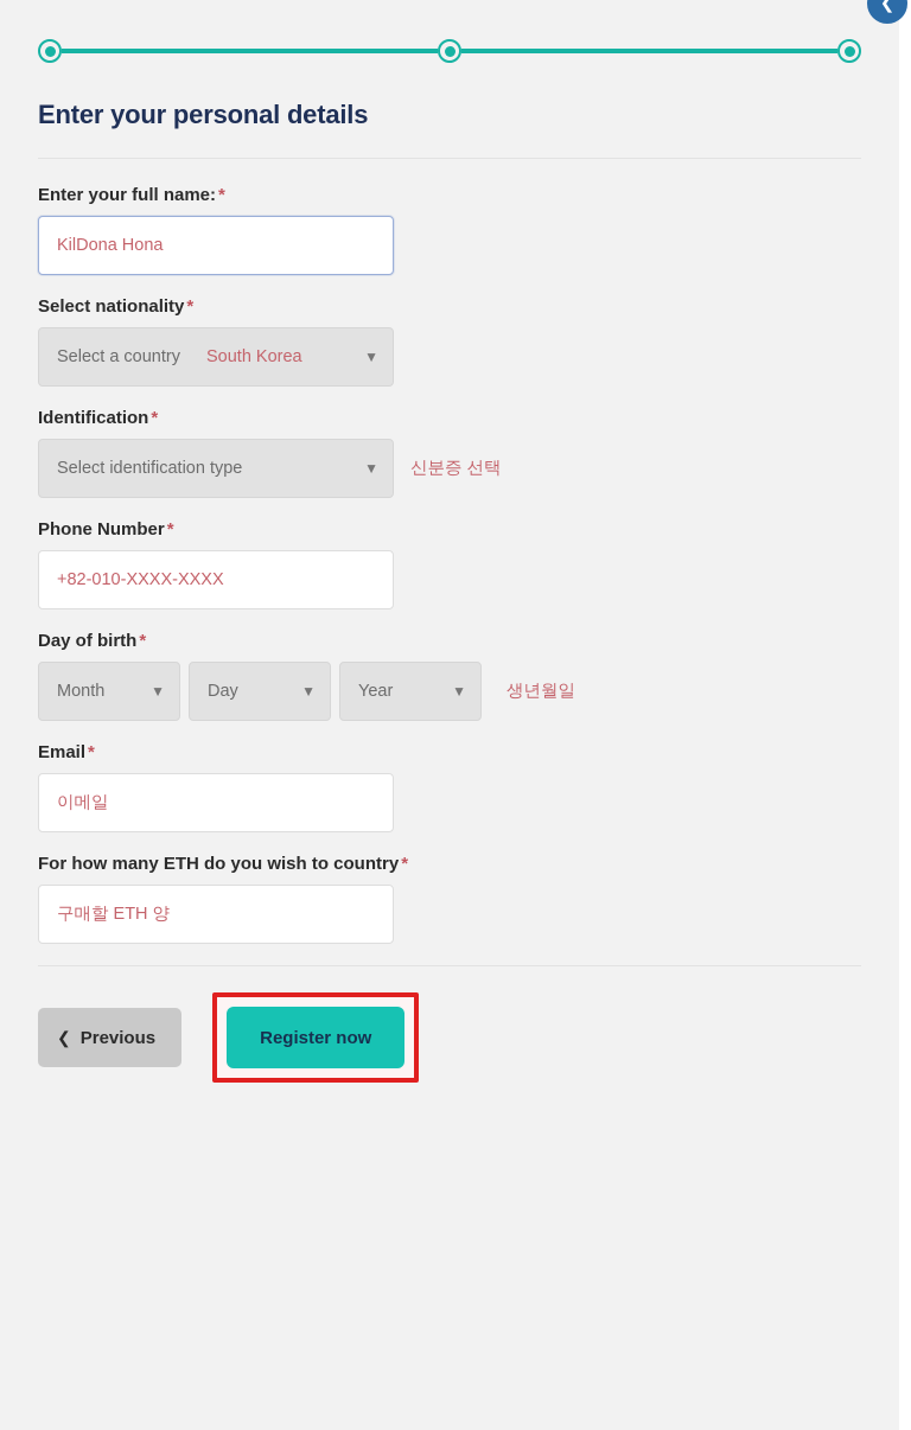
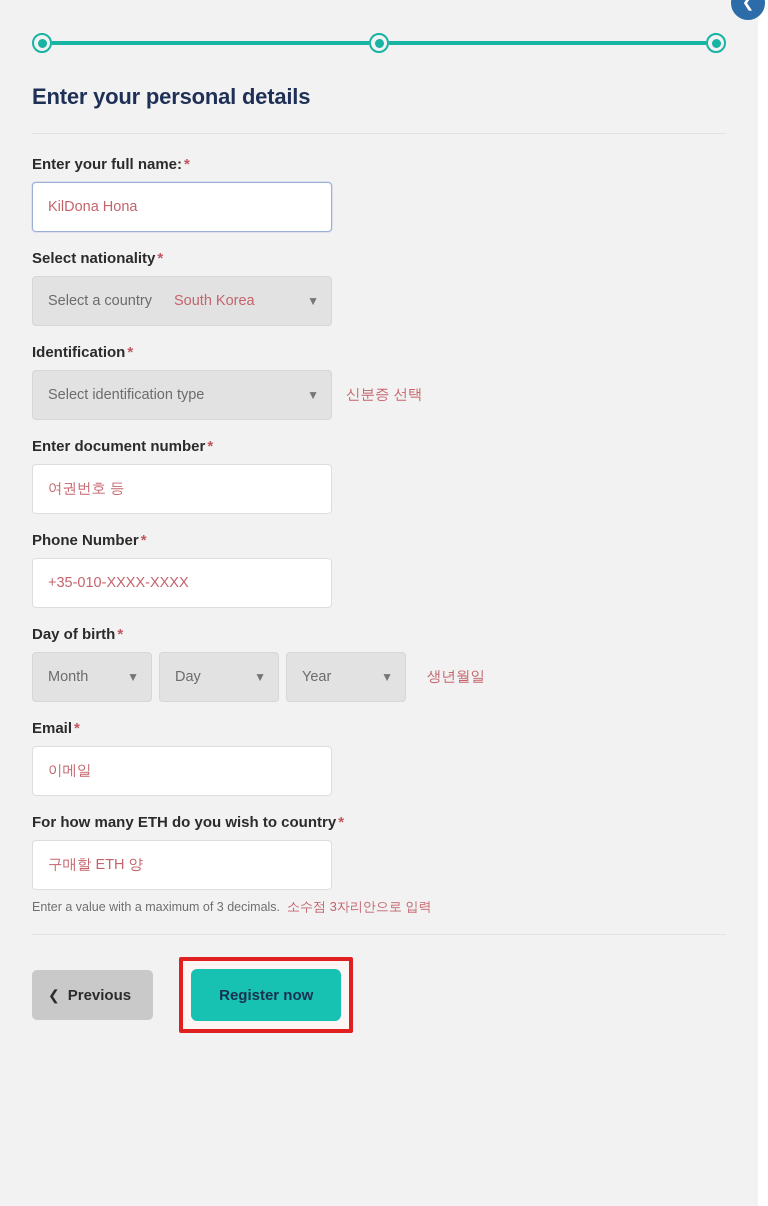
  ❮
  Enter your personal details
  Enter your full name:*
  KilDona Hona
  Select nationality*
  Select a country
  South Korea
  ▼
  Identification*
  Select identification type
  ▼
  신분증 선택
+ Enter document number*
+ 여권번호 등
  Phone Number*
- +82-010-XXXX-XXXX
+ +35-010-XXXX-XXXX
  Day of birth*
  Month
  ▼
  Day
  ▼
  Year
  ▼
  생년월일
  Email*
  이메일
  For how many ETH do you wish to country*
  구매할 ETH 양
+ Enter a value with a maximum of 3 decimals.
+ 소수점 3자리안으로 입력
  ❮
  Previous
  Register now
